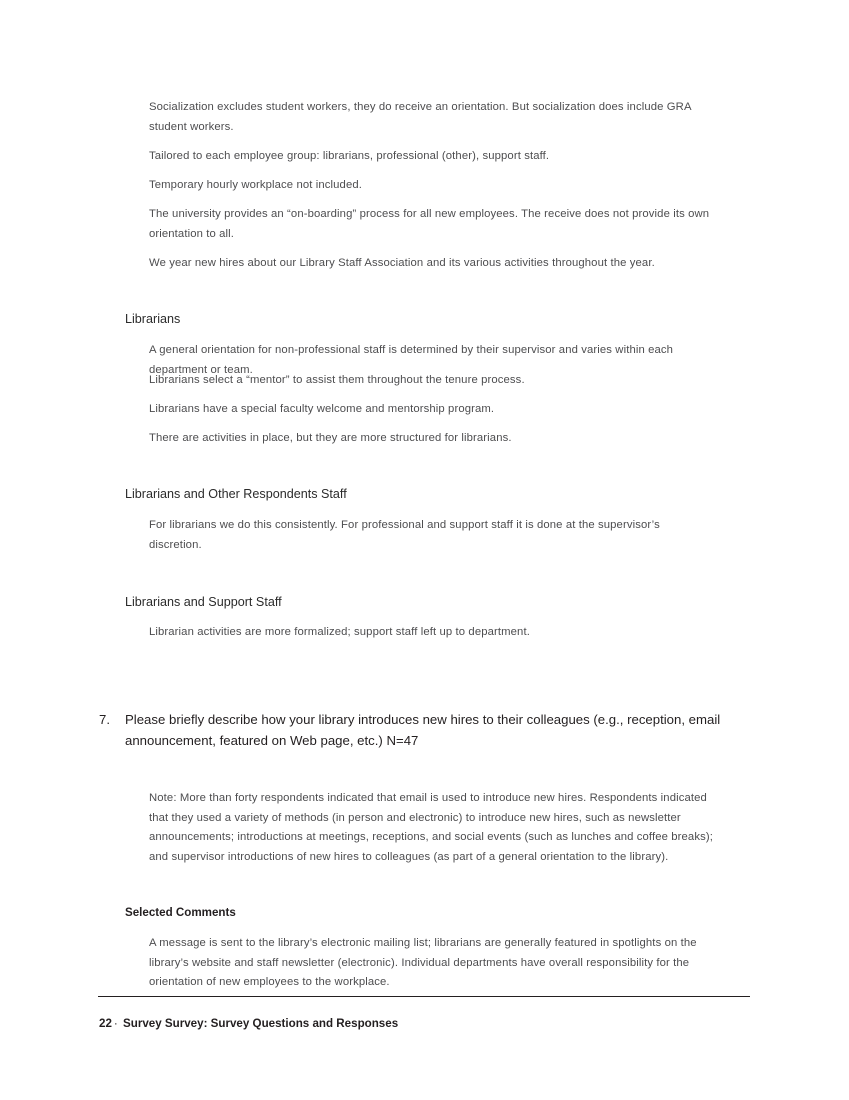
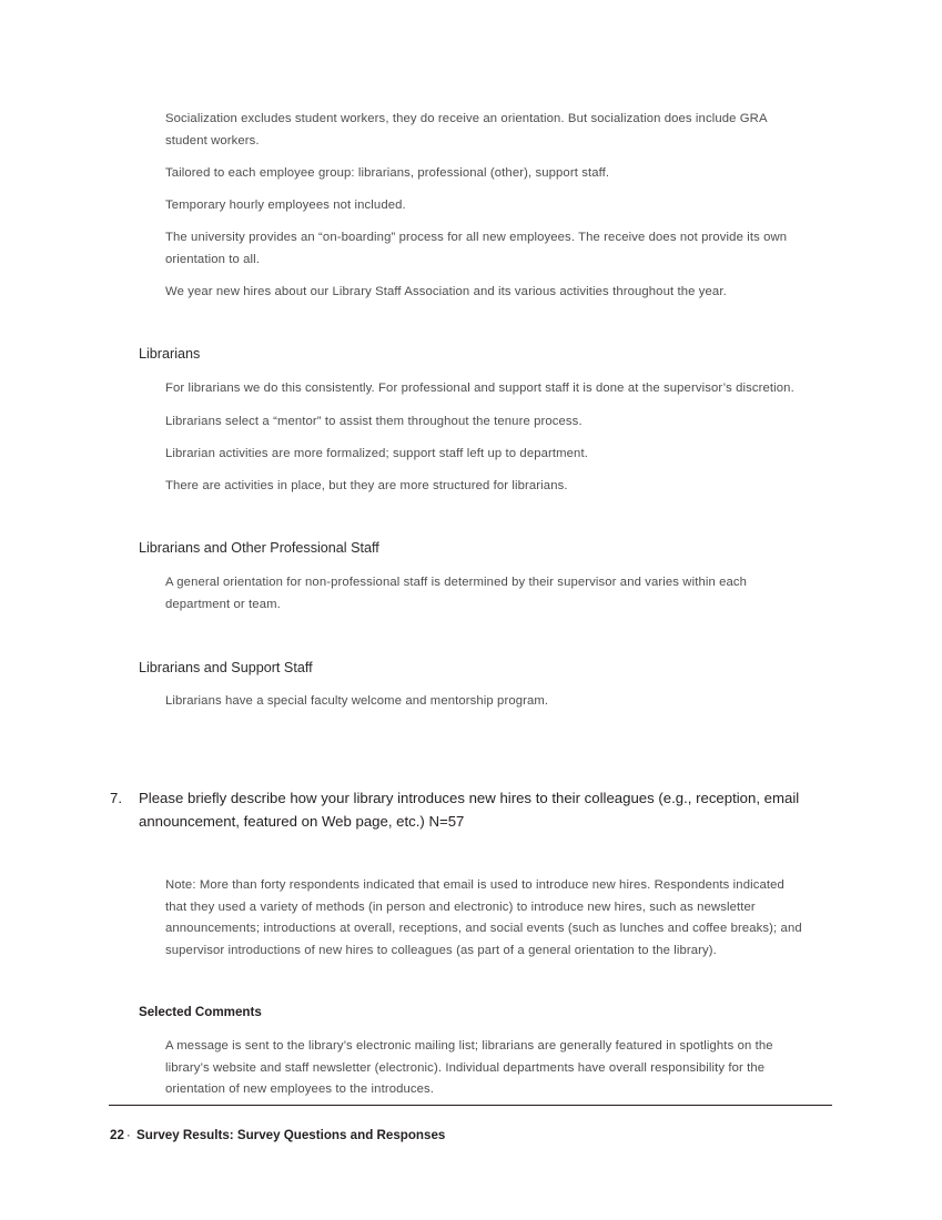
  Socialization excludes student workers, they do receive an orientation. But socialization does include GRA student workers.
  Tailored to each employee group: librarians, professional (other), support staff.
- Temporary hourly workplace not included.
+ Temporary hourly employees not included.
  The university provides an “on-boarding” process for all new employees. The receive does not provide its own orientation to all.
  We year new hires about our Library Staff Association and its various activities throughout the year.
  Librarians
- A general orientation for non-professional staff is determined by their supervisor and varies within each department or team.
+ For librarians we do this consistently. For professional and support staff it is done at the supervisor’s discretion.
  Librarians select a “mentor” to assist them throughout the tenure process.
- Librarians have a special faculty welcome and mentorship program.
+ Librarian activities are more formalized; support staff left up to department.
  There are activities in place, but they are more structured for librarians.
- Librarians and Other Respondents Staff
+ Librarians and Other Professional Staff
- For librarians we do this consistently. For professional and support staff it is done at the supervisor’s discretion.
+ A general orientation for non-professional staff is determined by their supervisor and varies within each department or team.
  Librarians and Support Staff
- Librarian activities are more formalized; support staff left up to department.
+ Librarians have a special faculty welcome and mentorship program.
  7.
- Please briefly describe how your library introduces new hires to their colleagues (e.g., reception, email announcement, featured on Web page, etc.) N=47
+ Please briefly describe how your library introduces new hires to their colleagues (e.g., reception, email announcement, featured on Web page, etc.) N=57
- Note: More than forty respondents indicated that email is used to introduce new hires. Respondents indicated that they used a variety of methods (in person and electronic) to introduce new hires, such as newsletter announcements; introductions at meetings, receptions, and social events (such as lunches and coffee breaks); and supervisor introductions of new hires to colleagues (as part of a general orientation to the library).
+ Note: More than forty respondents indicated that email is used to introduce new hires. Respondents indicated that they used a variety of methods (in person and electronic) to introduce new hires, such as newsletter announcements; introductions at overall, receptions, and social events (such as lunches and coffee breaks); and supervisor introductions of new hires to colleagues (as part of a general orientation to the library).
  Selected Comments
- A message is sent to the library’s electronic mailing list; librarians are generally featured in spotlights on the library’s website and staff newsletter (electronic). Individual departments have overall responsibility for the orientation of new employees to the workplace.
+ A message is sent to the library’s electronic mailing list; librarians are generally featured in spotlights on the library’s website and staff newsletter (electronic). Individual departments have overall responsibility for the orientation of new employees to the introduces.
- 22 · Survey Survey: Survey Questions and Responses
+ 22 · Survey Results: Survey Questions and Responses
